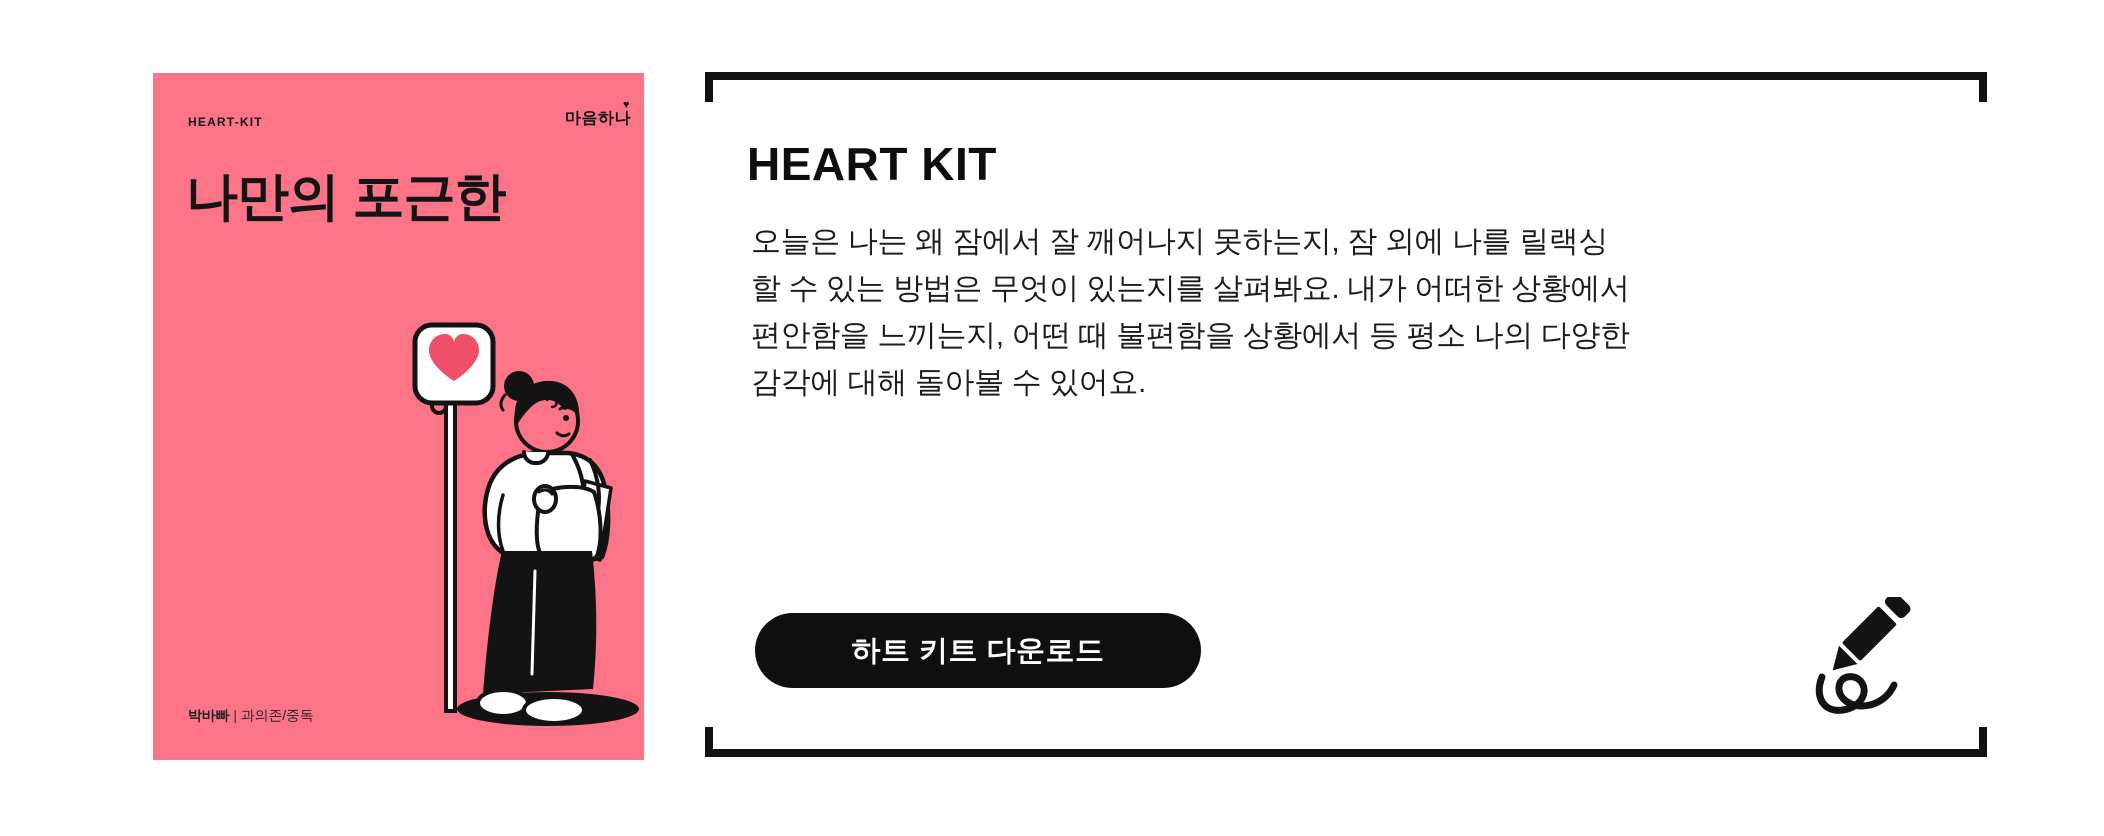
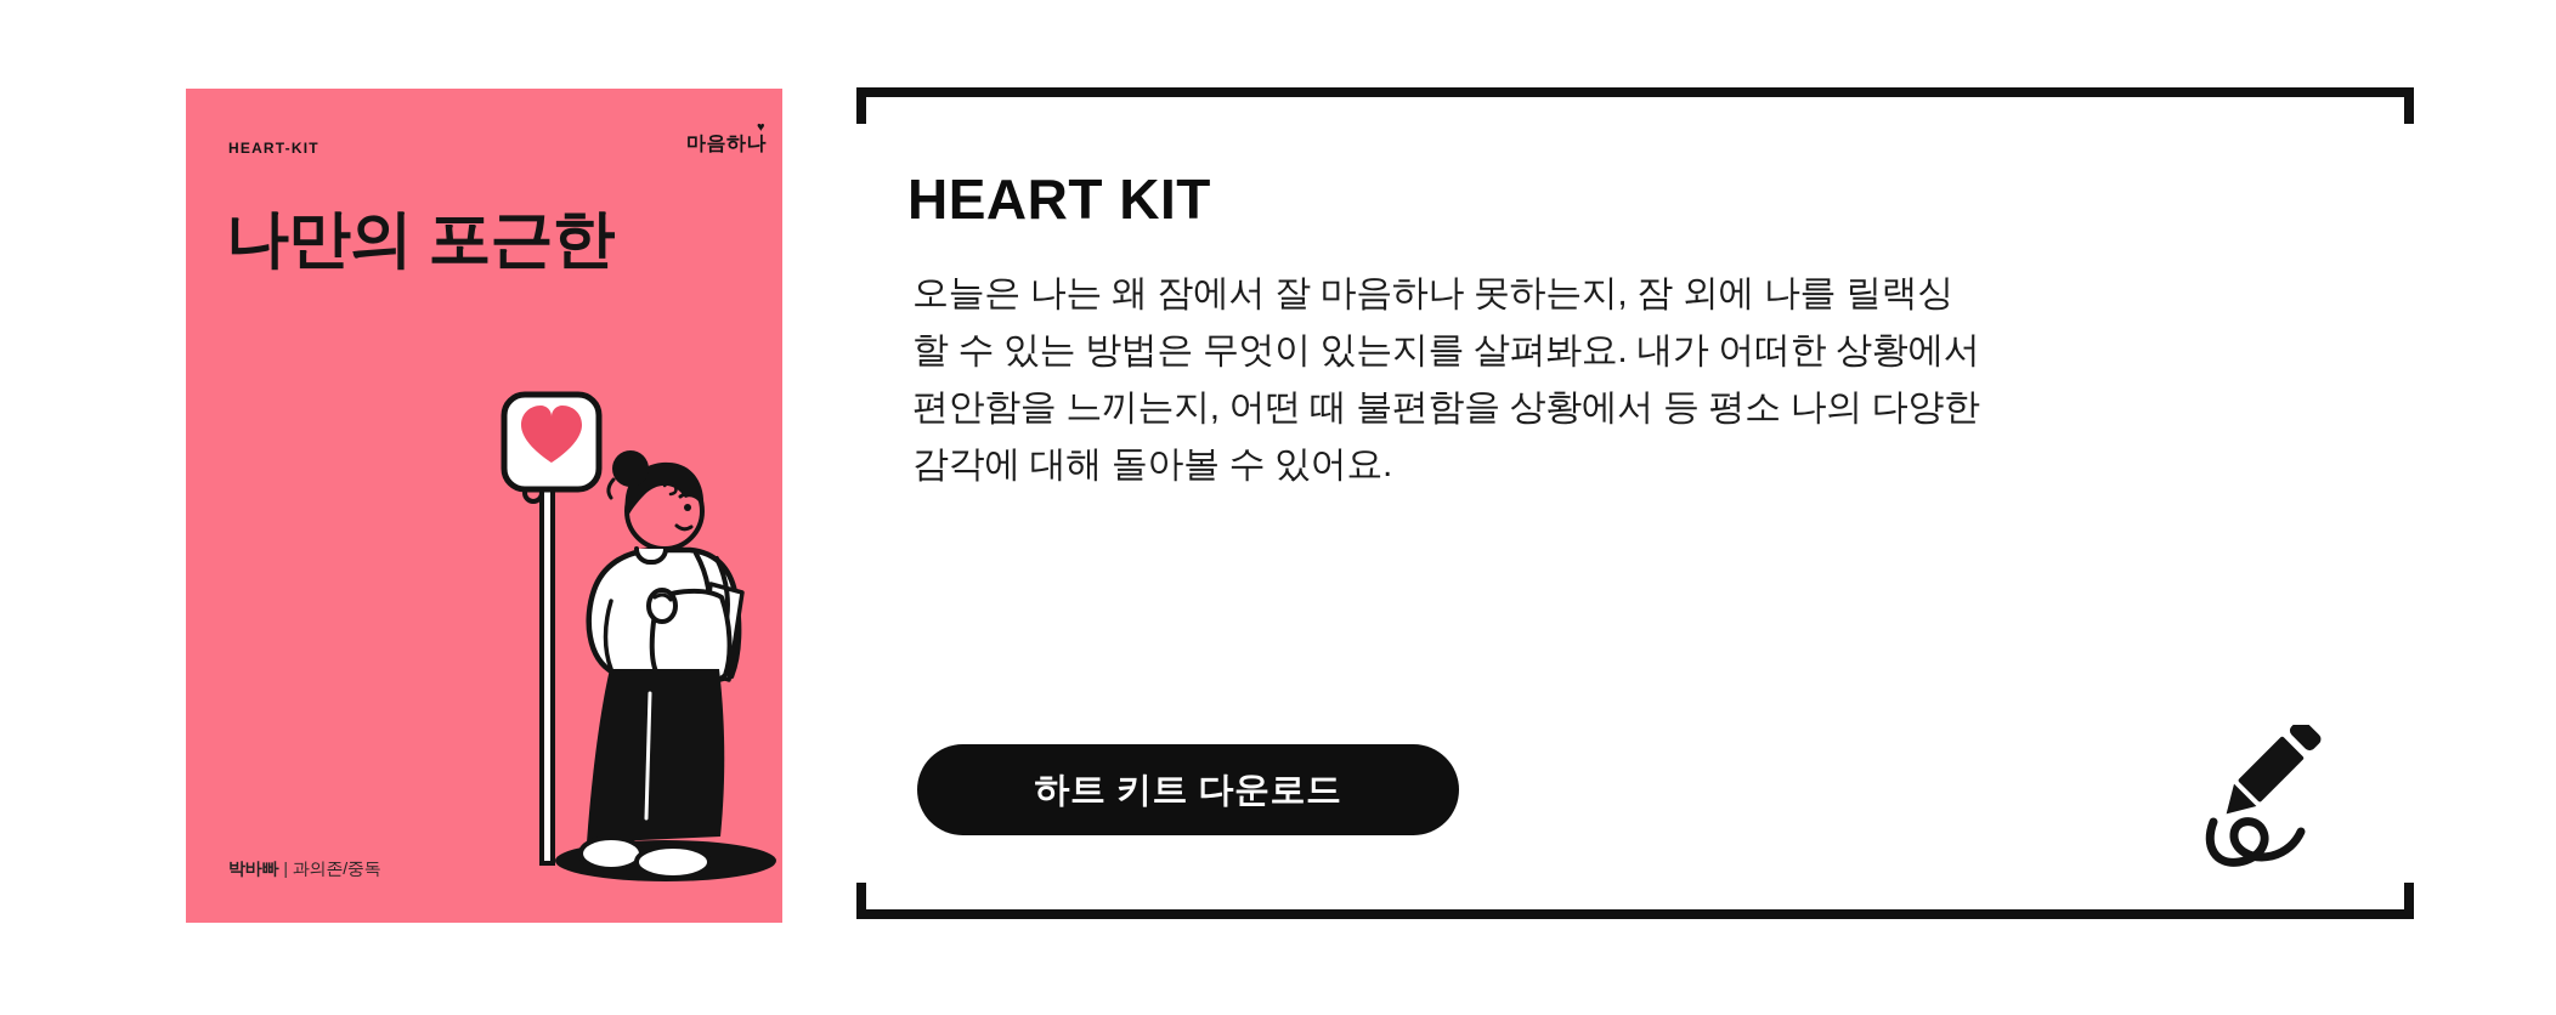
  HEART-KIT
  마음하나
  ♥
  나만의 포근한
  박바빠 | 과의존/중독
  HEART KIT
- 오늘은 나는 왜 잠에서 잘 깨어나지 못하는지, 잠 외에 나를 릴랙싱
+ 오늘은 나는 왜 잠에서 잘 마음하나 못하는지, 잠 외에 나를 릴랙싱
  할 수 있는 방법은 무엇이 있는지를 살펴봐요. 내가 어떠한 상황에서
  편안함을 느끼는지, 어떤 때 불편함을 상황에서 등 평소 나의 다양한
  감각에 대해 돌아볼 수 있어요.
  하트 키트 다운로드
